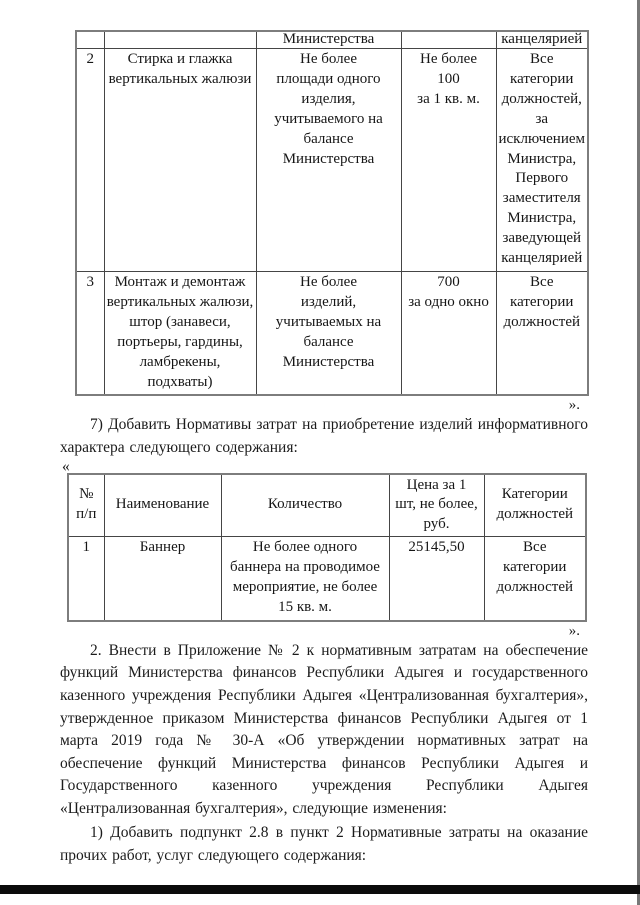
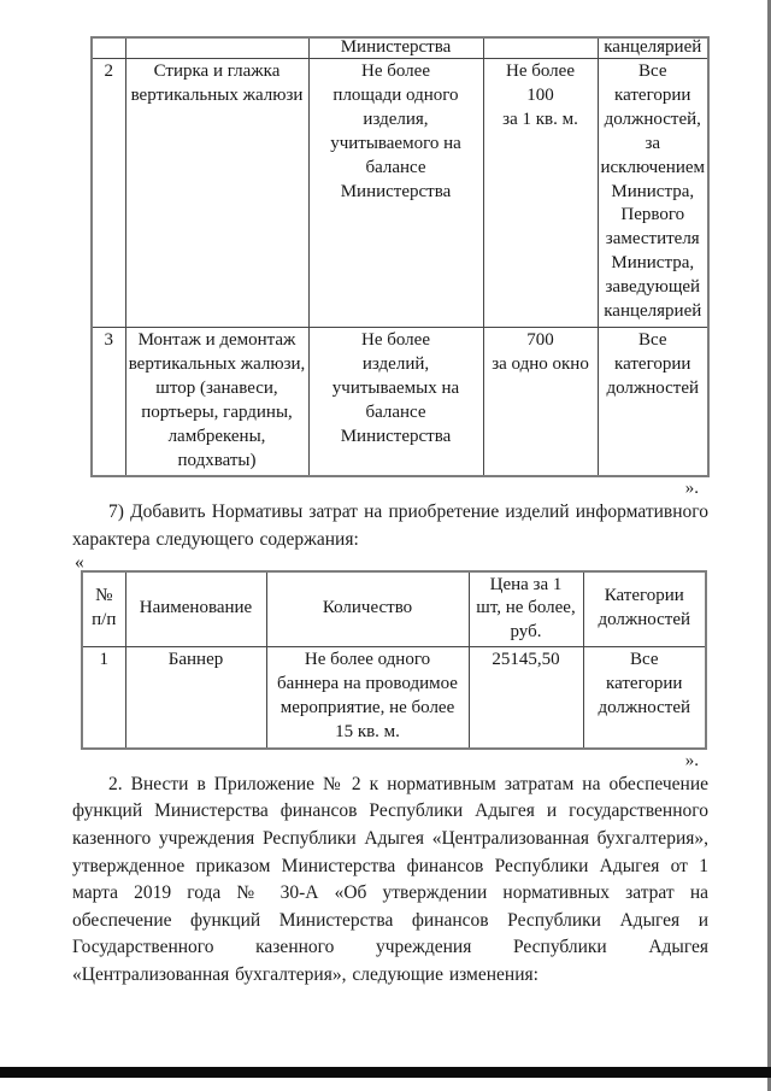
  		Министерства		канцелярией
  2	Стирка и глажка вертикальных жалюзи	Не более площади одного изделия, учитываемого на балансе Министерства	Не более 100 за 1 кв. м.	Все категории должностей, за исключением Министра, Первого заместителя Министра, заведующей канцелярией
  3	Монтаж и демонтаж вертикальных жалюзи, штор (занавеси, портьеры, гардины, ламбрекены, подхваты)	Не более изделий, учитываемых на балансе Министерства	700 за одно окно	Все категории должностей
  ».
  7) Добавить Нормативы затрат на приобретение изделий информативного характера следующего содержания:
  «
  № п/п	Наименование	Количество	Цена за 1 шт, не более, руб.	Категории должностей
  1	Баннер	Не более одного баннера на проводимое мероприятие, не более 15 кв. м.	25145,50	Все категории должностей
  ».
  2. Внести в Приложение № 2 к нормативным затратам на обеспечение функций Министерства финансов Республики Адыгея и государственного казенного учреждения Республики Адыгея «Централизованная бухгалтерия», утвержденное приказом Министерства финансов Республики Адыгея от 1 марта 2019 года № 30-А «Об утверждении нормативных затрат на обеспечение функций Министерства финансов Республики Адыгея и Государственного казенного учреждения Республики Адыгея «Централизованная бухгалтерия», следующие изменения:
- 1) Добавить подпункт 2.8 в пункт 2 Нормативные затраты на оказание прочих работ, услуг следующего содержания:
